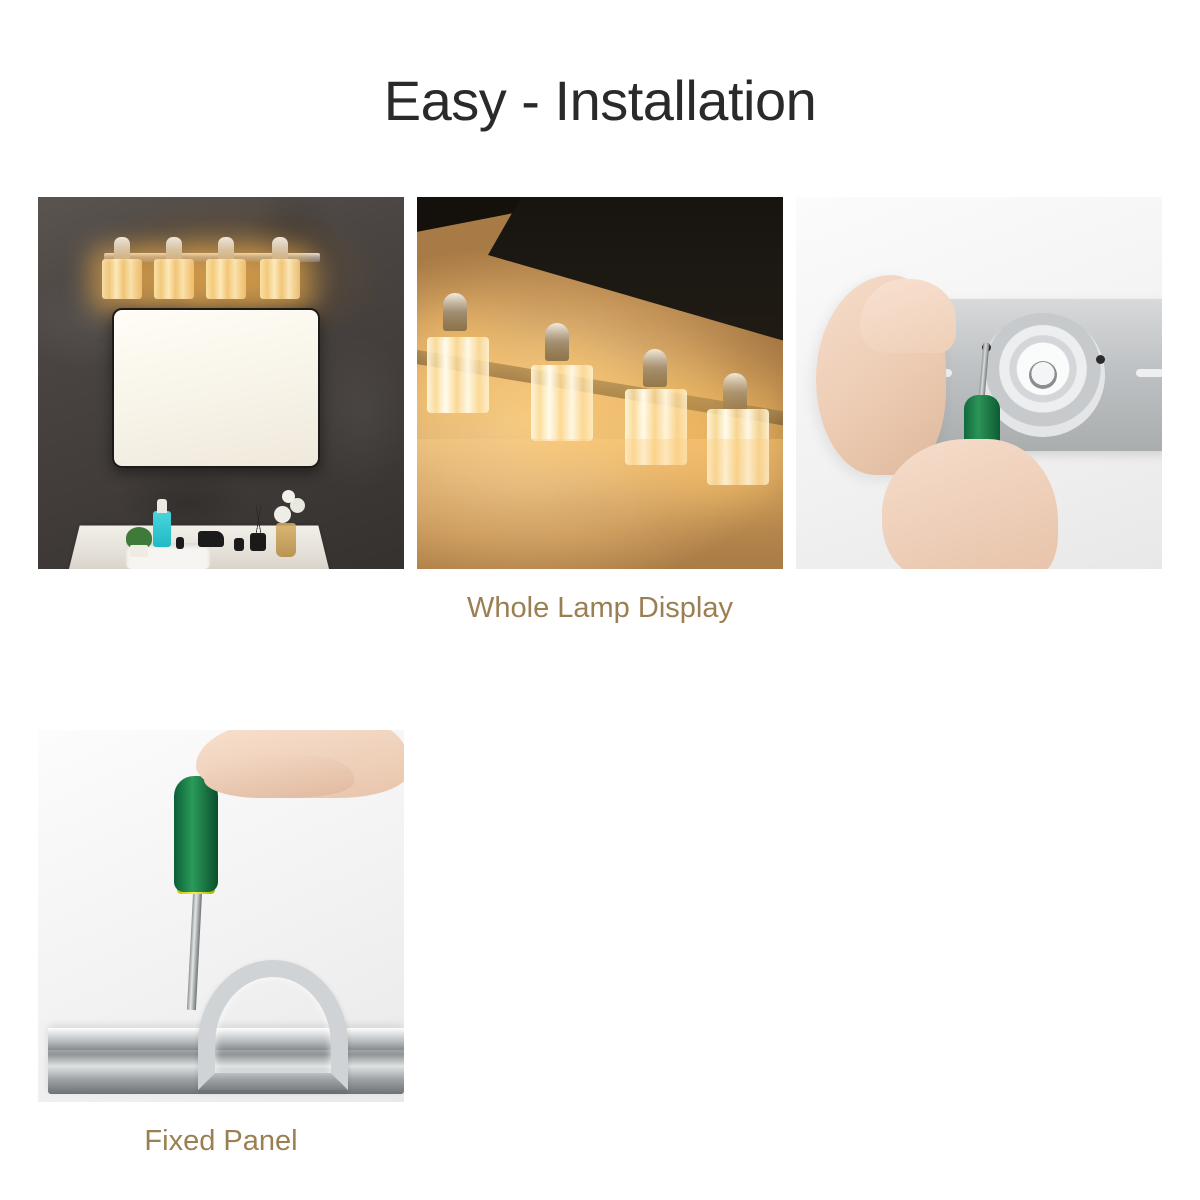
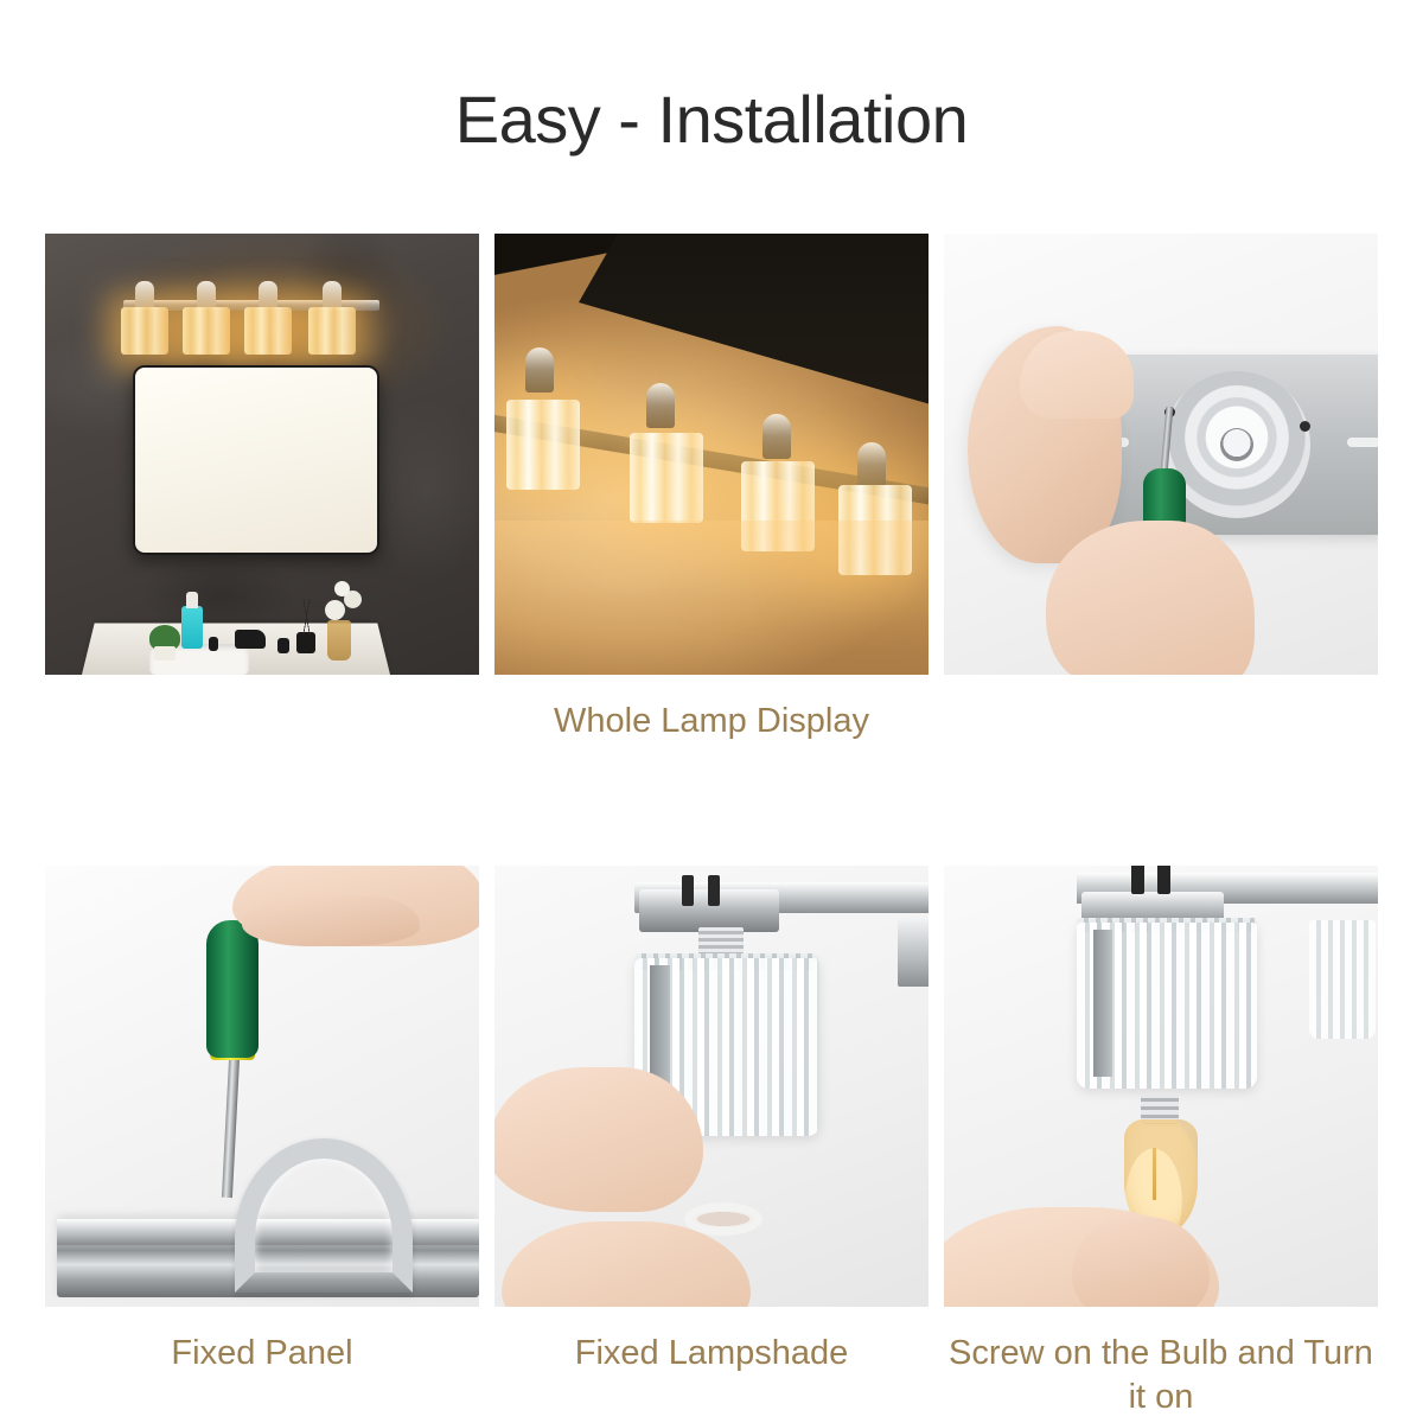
  Easy - Installation
  Whole Lamp Display
  Fixed Panel
+ Fixed Lampshade
+ Screw on the Bulb and Turn it on
